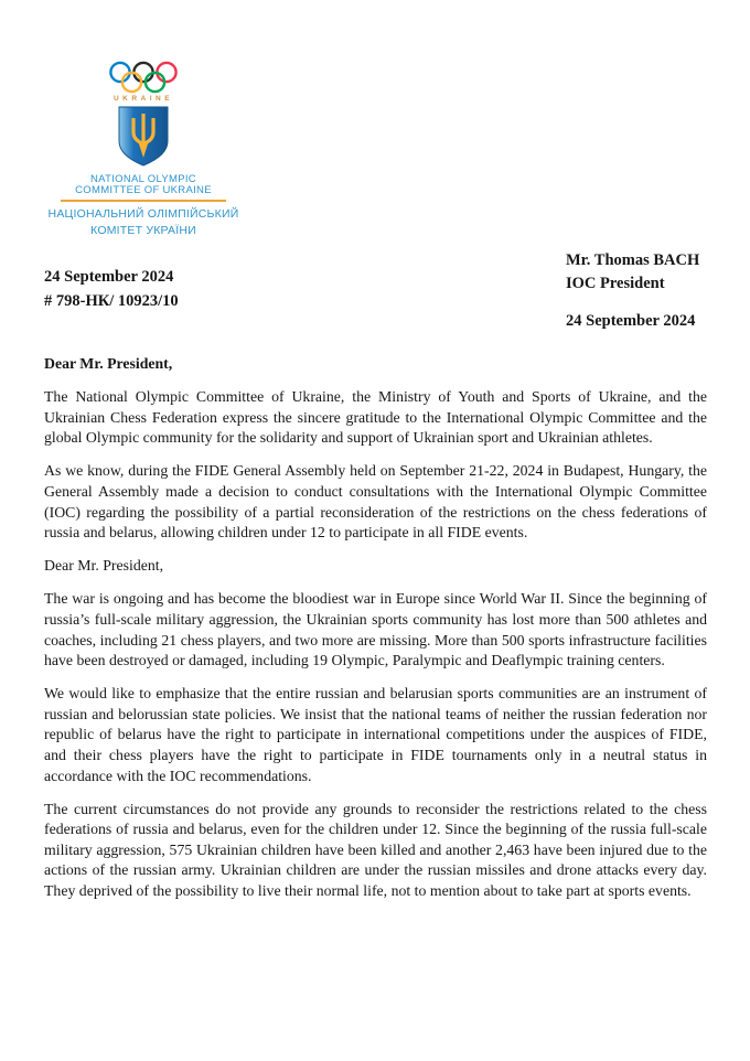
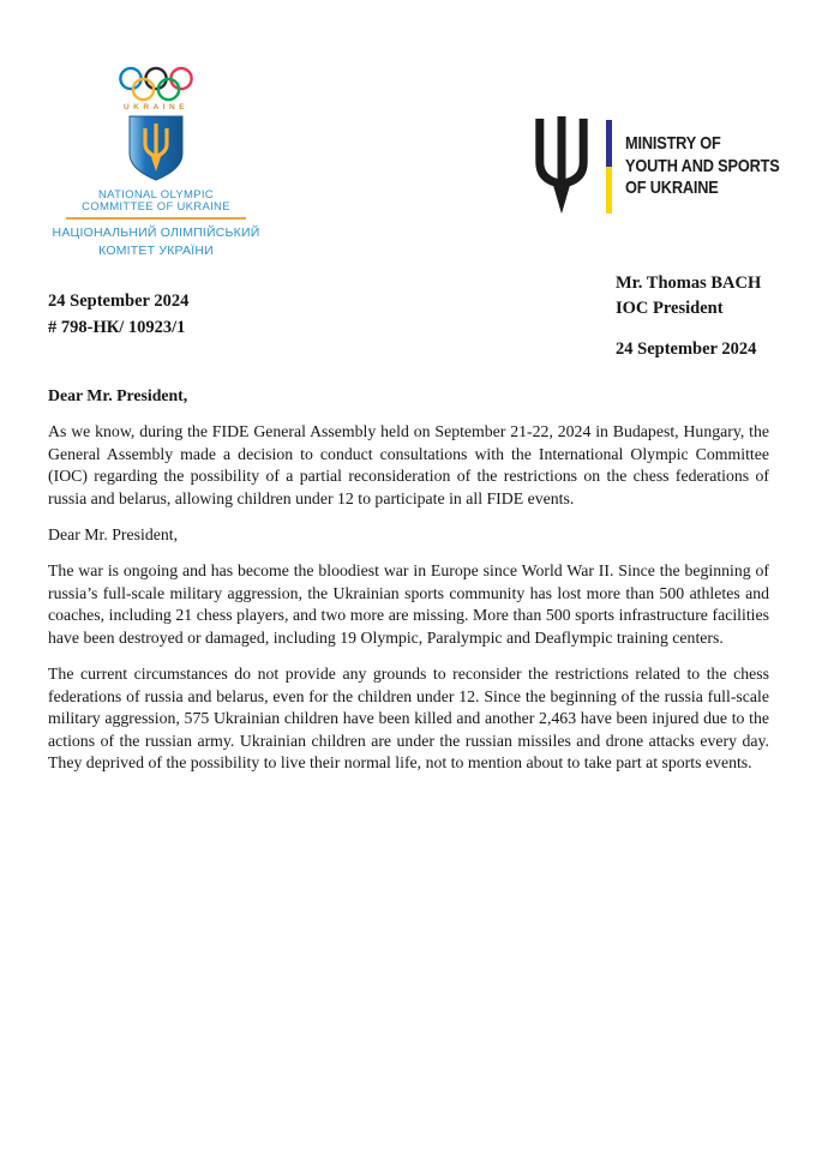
  NATIONAL OLYMPIC
  COMMITTEE OF UKRAINE
  НАЦІОНАЛЬНИЙ ОЛІМПІЙСЬКИЙ
  КОМІТЕТ УКРАЇНИ
+ MINISTRY OF
+ YOUTH AND SPORTS
+ OF UKRAINE
  24 September 2024
- # 798-НК/ 10923/10
+ # 798-НК/ 10923/1
  Mr. Thomas BACH
  IOC President
  24 September 2024
  Dear Mr. President,
- The National Olympic Committee of Ukraine, the Ministry of Youth and Sports of Ukraine, and the Ukrainian Chess Federation express the sincere gratitude to the International Olympic Committee and the global Olympic community for the solidarity and support of Ukrainian sport and Ukrainian athletes.
  As we know, during the FIDE General Assembly held on September 21-22, 2024 in Budapest, Hungary, the General Assembly made a decision to conduct consultations with the International Olympic Committee (IOC) regarding the possibility of a partial reconsideration of the restrictions on the chess federations of russia and belarus, allowing children under 12 to participate in all FIDE events.
  Dear Mr. President,
  The war is ongoing and has become the bloodiest war in Europe since World War II. Since the beginning of russia’s full-scale military aggression, the Ukrainian sports community has lost more than 500 athletes and coaches, including 21 chess players, and two more are missing. More than 500 sports infrastructure facilities have been destroyed or damaged, including 19 Olympic, Paralympic and Deaflympic training centers.
- We would like to emphasize that the entire russian and belarusian sports communities are an instrument of russian and belorussian state policies. We insist that the national teams of neither the russian federation nor republic of belarus have the right to participate in international competitions under the auspices of FIDE, and their chess players have the right to participate in FIDE tournaments only in a neutral status in accordance with the IOC recommendations.
  The current circumstances do not provide any grounds to reconsider the restrictions related to the chess federations of russia and belarus, even for the children under 12. Since the beginning of the russia full-scale military aggression, 575 Ukrainian children have been killed and another 2,463 have been injured due to the actions of the russian army. Ukrainian children are under the russian missiles and drone attacks every day. They deprived of the possibility to live their normal life, not to mention about to take part at sports events.
